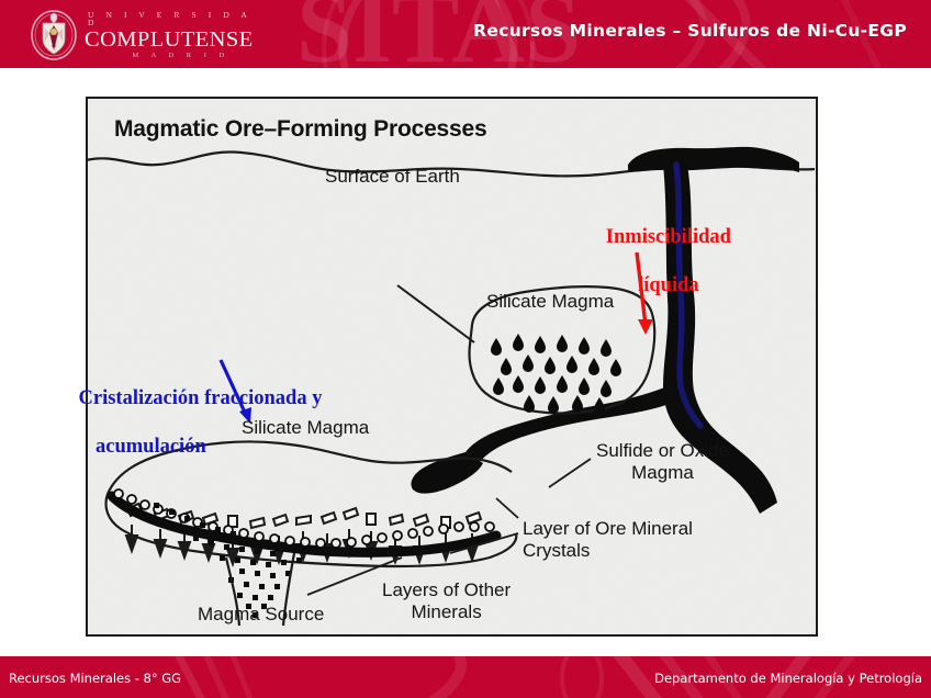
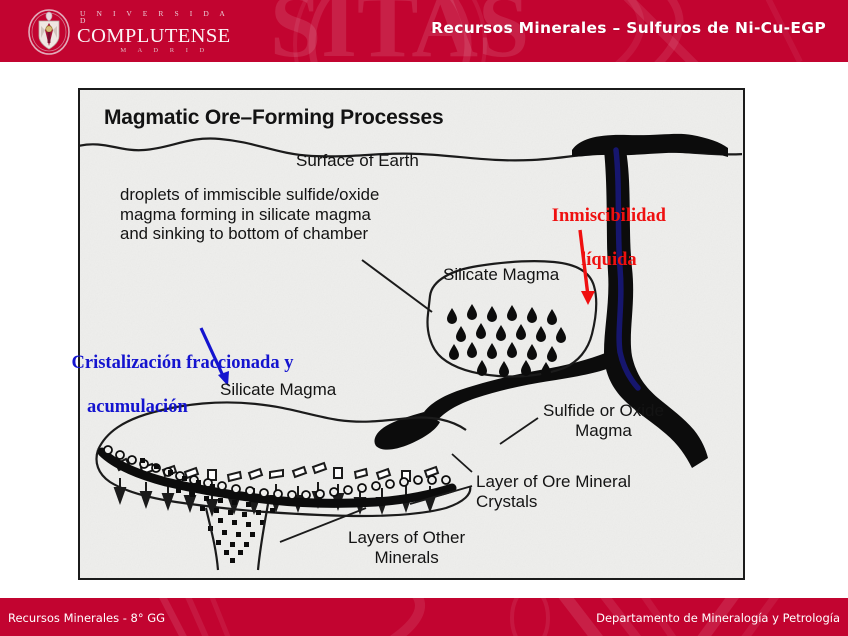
  SITAS
  U N I V E R S I D A D
  COMPLUTENSE
  Recursos Minerales – Sulfuros de Ni-Cu-EGP
  Magmatic Ore–Forming Processes
  Surface of Earth
+ droplets of immiscible sulfide/oxide
+ magma forming in silicate magma
+ and sinking to bottom of chamber
  Silicate Magma
  Silicate Magma
  Sulfide or Oxide
  Magma
  Layer of Ore Mineral
  Crystals
  Layers of Other
  Minerals
- Magma Source
  Inmiscibilidad
  líquida
  Cristalización fraccionada y
  acumulación
  Recursos Minerales - 8° GG
  Departamento de Mineralogía y Petrología
